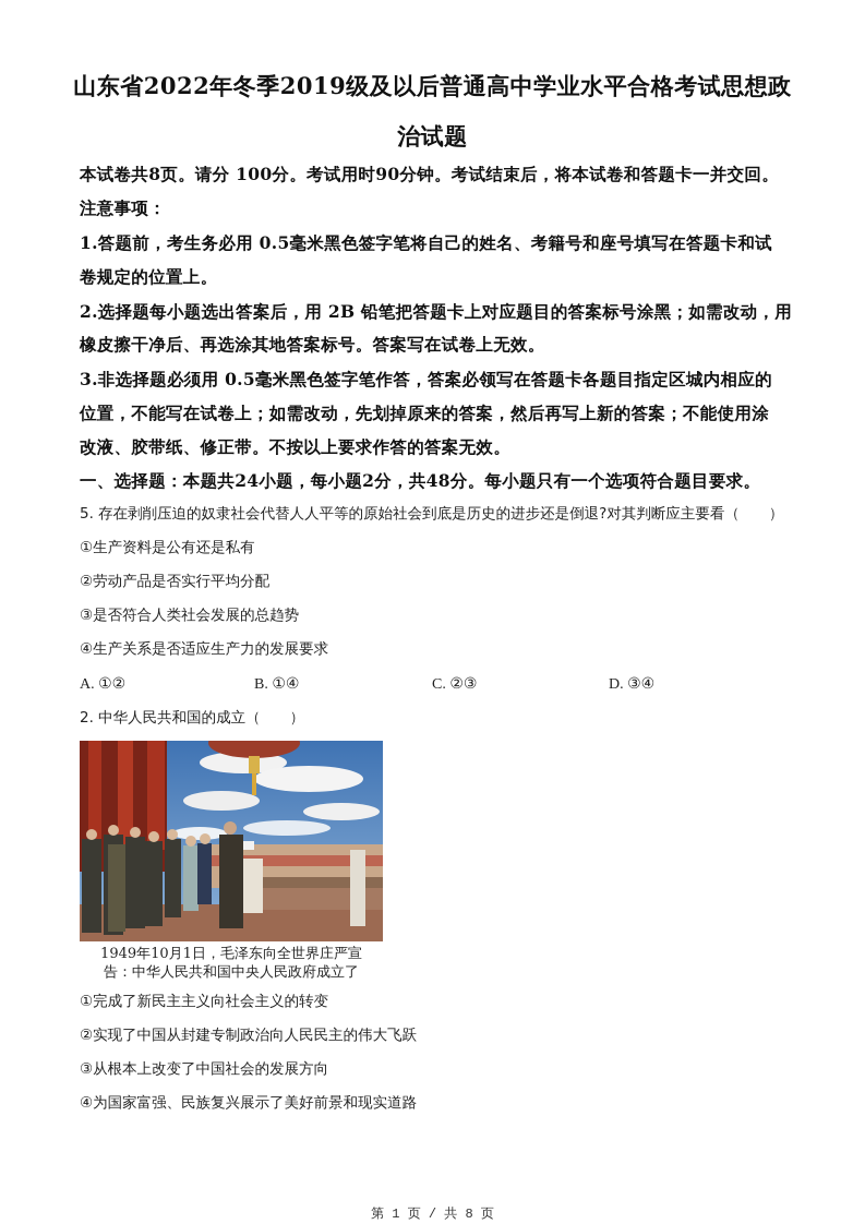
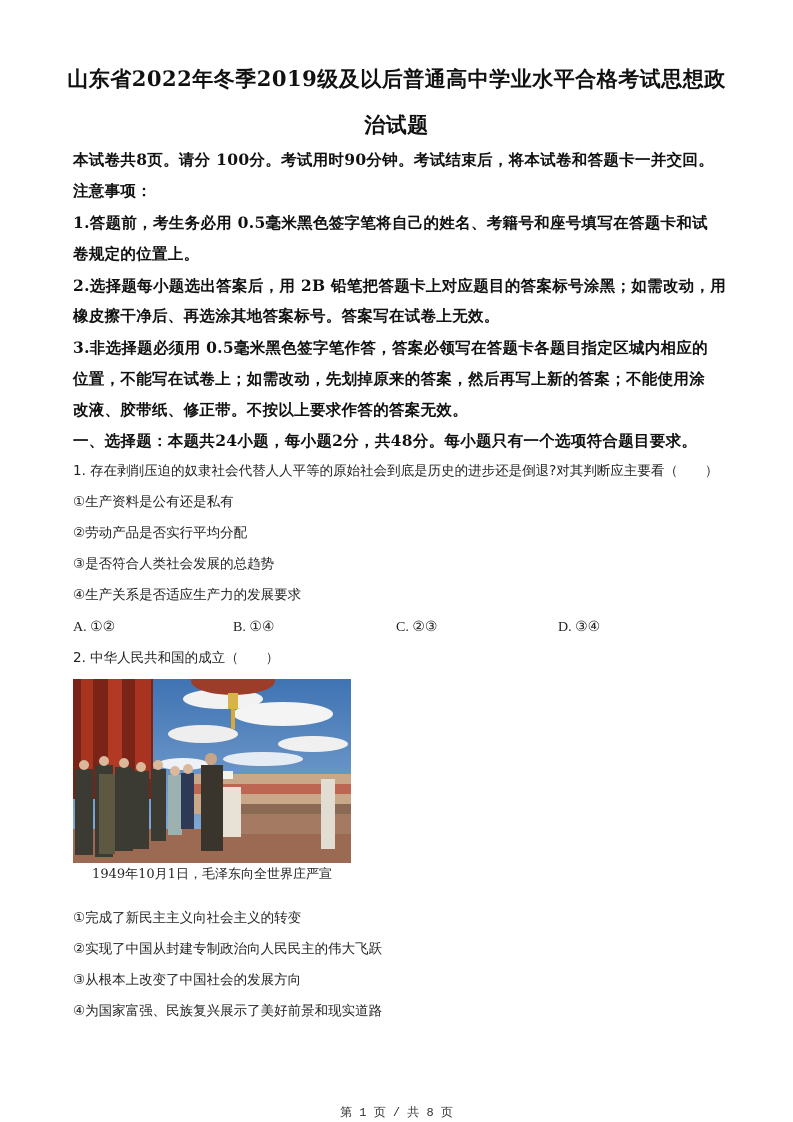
  山东省2022年冬季2019级及以后普通高中学业水平合格考试思想政
  治试题
  本试卷共8页。请分 100分。考试用时90分钟。考试结束后，将本试卷和答题卡一并交回。
  注意事项：
  1.答题前，考生务必用 0.5毫米黑色签字笔将自己的姓名、考籍号和座号填写在答题卡和试
  卷规定的位置上。
  2.选择题每小题选出答案后，用 2B 铅笔把答题卡上对应题目的答案标号涂黑；如需改动，用
  橡皮擦干净后、再选涂其地答案标号。答案写在试卷上无效。
  3.非选择题必须用 0.5毫米黑色签字笔作答，答案必领写在答题卡各题目指定区城内相应的
  位置，不能写在试卷上；如需改动，先划掉原来的答案，然后再写上新的答案；不能使用涂
  改液、胶带纸、修正带。不按以上要求作答的答案无效。
  一、选择题：本题共24小题，每小题2分，共48分。每小题只有一个选项符合题目要求。
- 5. 存在剥削压迫的奴隶社会代替人人平等的原始社会到底是历史的进步还是倒退?对其判断应主要看（ ）
+ 1. 存在剥削压迫的奴隶社会代替人人平等的原始社会到底是历史的进步还是倒退?对其判断应主要看（ ）
  ①生产资料是公有还是私有
  ②劳动产品是否实行平均分配
  ③是否符合人类社会发展的总趋势
  ④生产关系是否适应生产力的发展要求
  A. ①②
  B. ①④
  C. ②③
  D. ③④
  2. 中华人民共和国的成立（ ）
  1949年10月1日，毛泽东向全世界庄严宣
- 告：中华人民共和国中央人民政府成立了
  ①完成了新民主主义向社会主义的转变
  ②实现了中国从封建专制政治向人民民主的伟大飞跃
  ③从根本上改变了中国社会的发展方向
  ④为国家富强、民族复兴展示了美好前景和现实道路
  第 1 页 / 共 8 页
